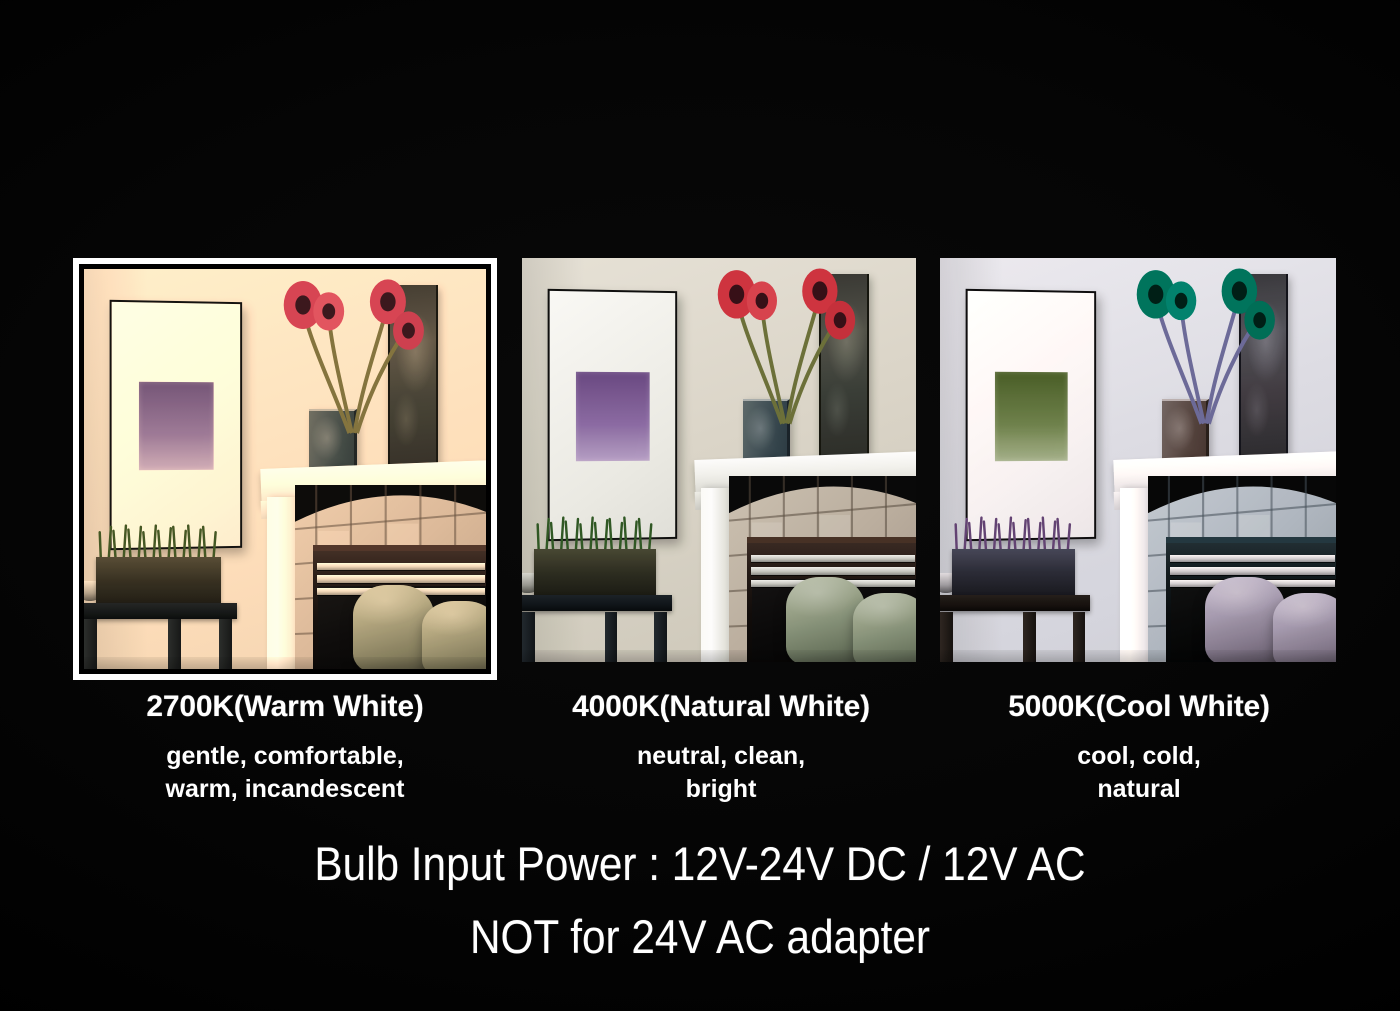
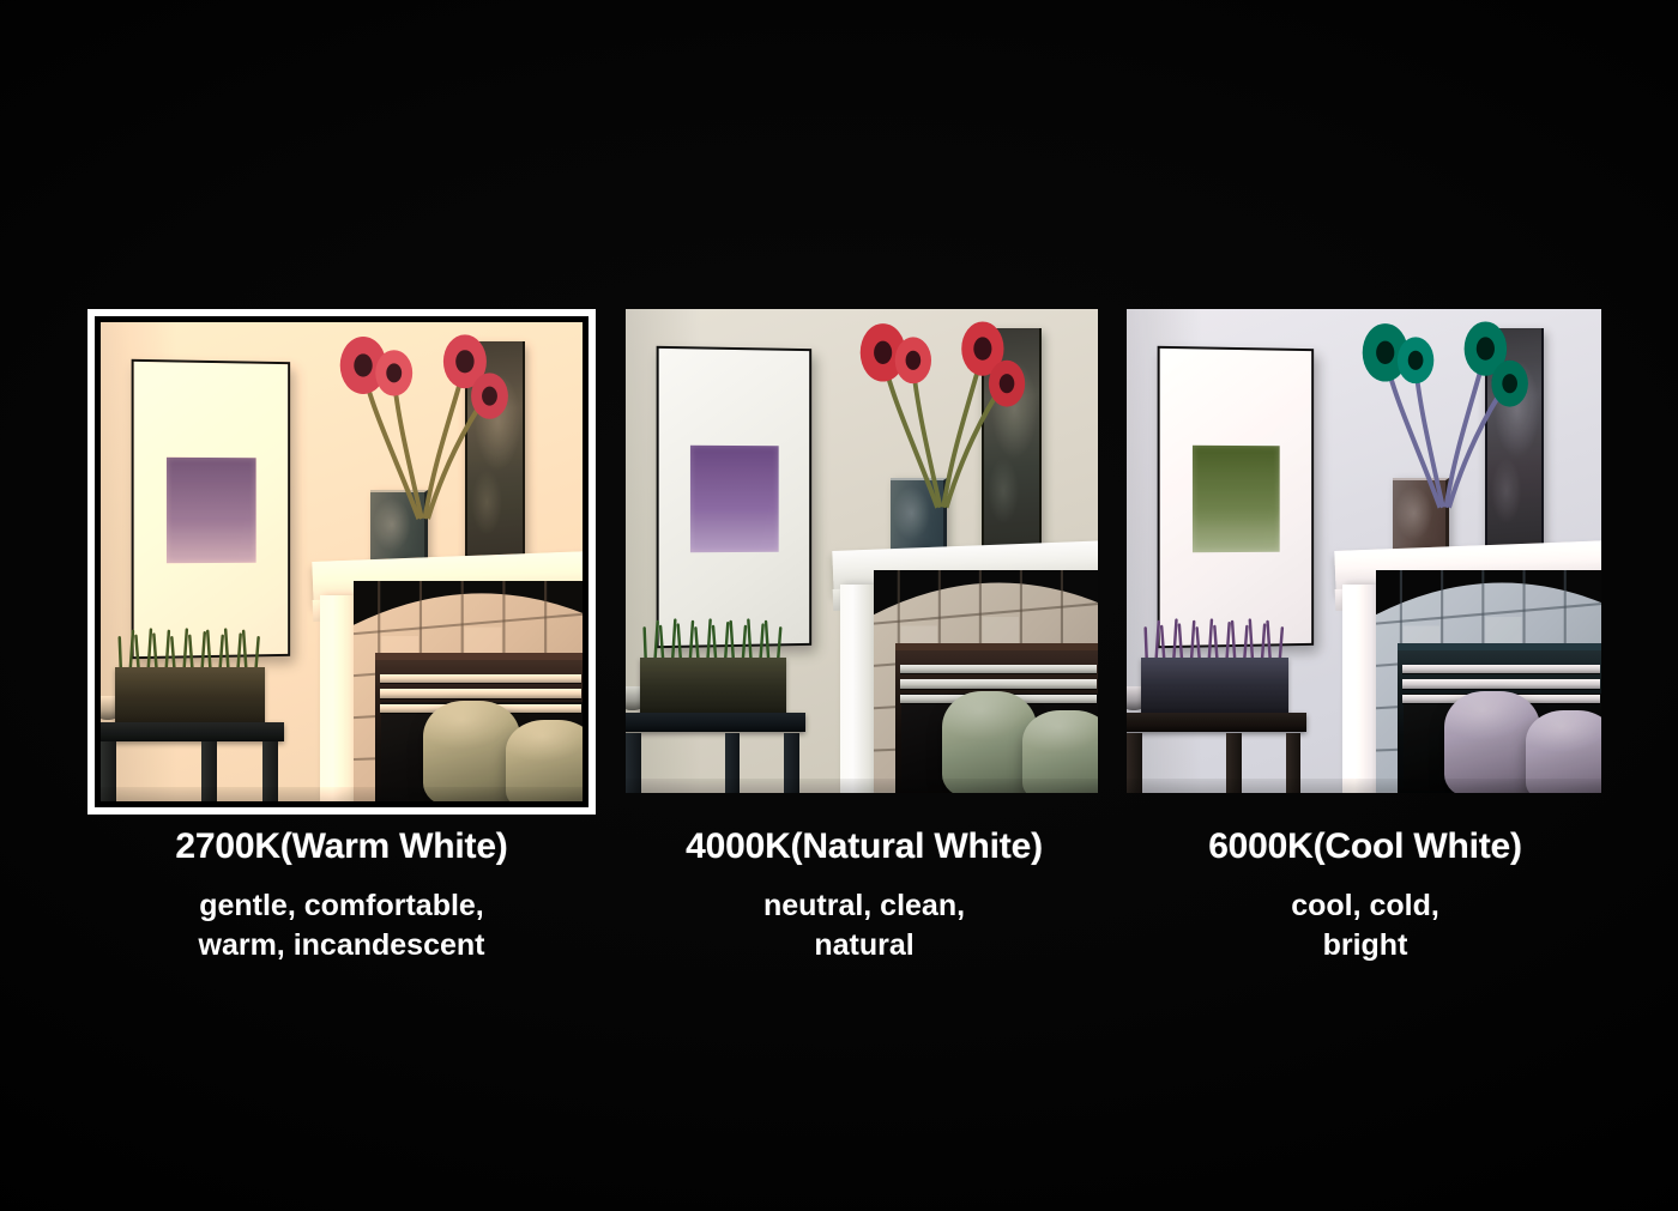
  2700K(Warm White)
  gentle, comfortable,
  warm, incandescent
  4000K(Natural White)
  neutral, clean,
- bright
+ natural
- 5000K(Cool White)
+ 6000K(Cool White)
  cool, cold,
- natural
+ bright
- Bulb Input Power : 12V-24V DC / 12V AC
- NOT for 24V AC adapter
